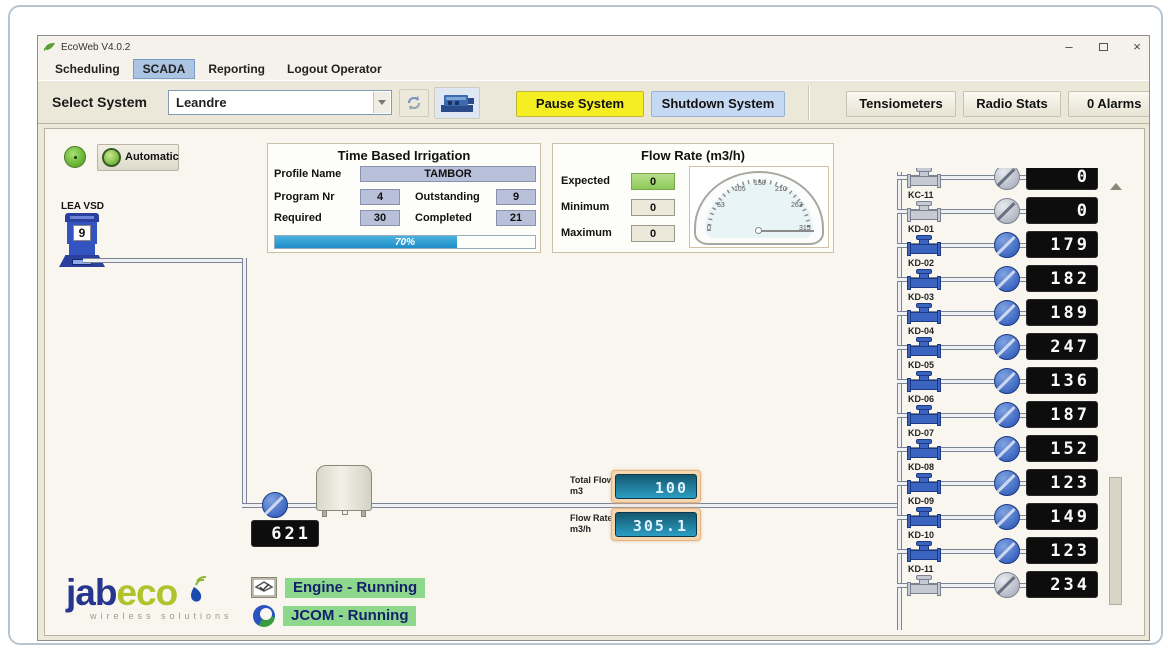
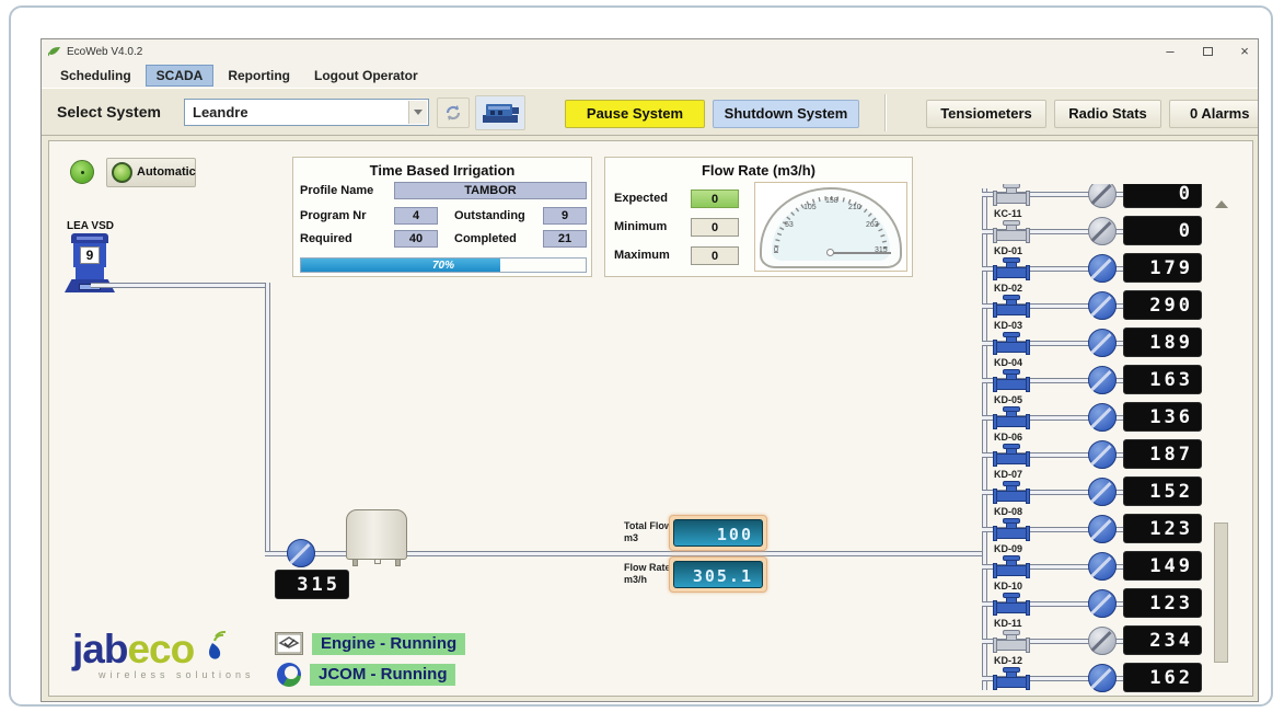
  EcoWeb V4.0.2
  –
  ×
  Scheduling
  SCADA
  Reporting
  Logout Operator
  Select System
  Leandre
  Pause System
  Shutdown System
  Tensiometers
  Radio Stats
  0 Alarms
  Automatic
  LEA VSD
  9
  Time Based Irrigation
  Profile Name
  TAMBOR
  Program Nr
  4
  Outstanding
  9
  Required
- 30
+ 40
  Completed
  21
  70%
  Flow Rate (m3/h)
  Expected
  0
  Minimum
  0
  Maximum
  0
- 621
+ 315
  Total Flo
  m3
  100
  Flow Rate
  m3/h
  305.1
  0
  KC-11
  0
  KD-01
  179
  KD-02
- 182
+ 290
  KD-03
  189
  KD-04
- 247
+ 163
  KD-05
  136
  KD-06
  187
  KD-07
  152
  KD-08
  123
  KD-09
  149
  KD-10
  123
  KD-11
  234
+ KD-12
+ 162
  jabeco
  wireless solutions
  Engine - Running
  JCOM - Running
